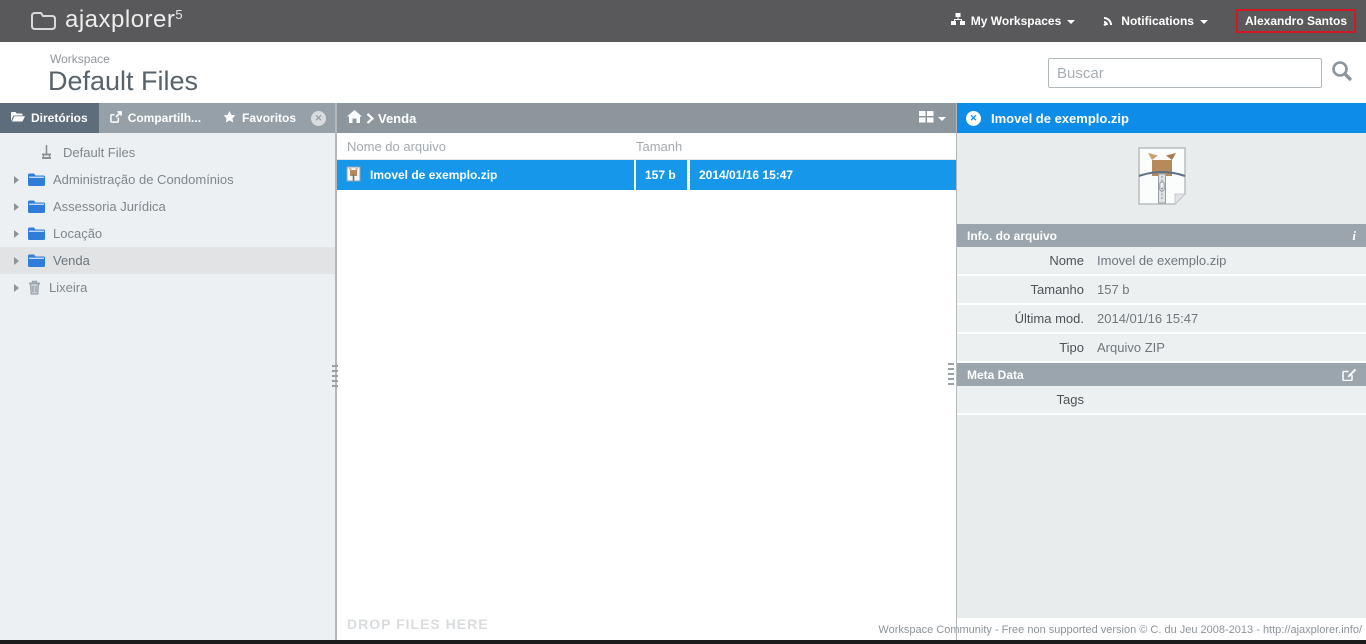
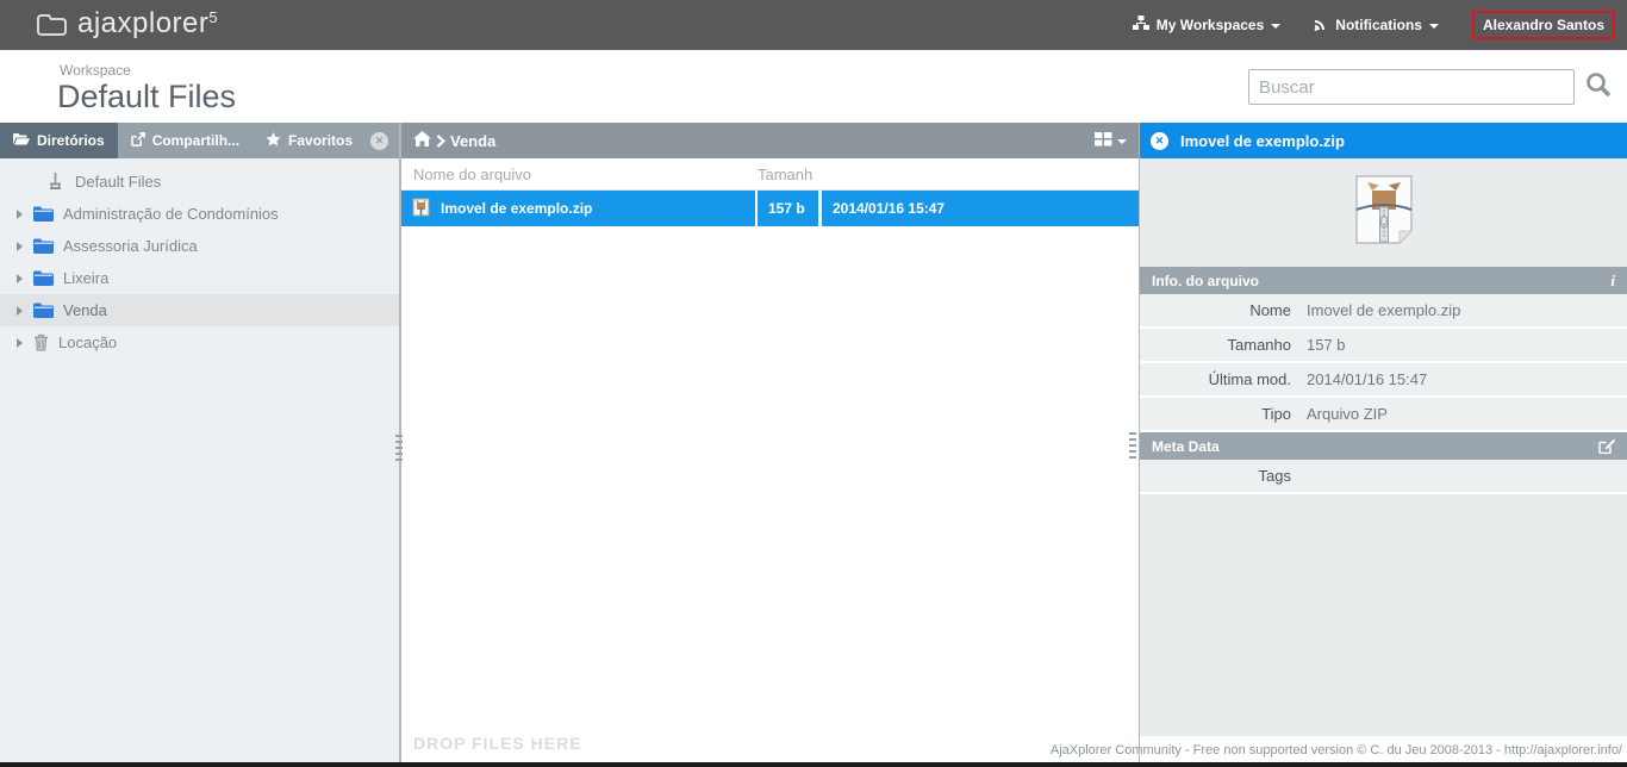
  ajaxplorer
  5
  My Workspaces
  Notifications
  Alexandro Santos
  Workspace
  Default Files
  Buscar
  Diretórios
  Compartilh...
  Favoritos
  ✕
  Default Files
  Administração de Condomínios
  Assessoria Jurídica
- Locação
+ Lixeira
  Venda
- Lixeira
+ Locação
  Venda
  Nome do arquivo
  Tamanh
  Imovel de exemplo.zip
  157 b
  2014/01/16 15:47
  DROP FILES HERE
  ✕
  Imovel de exemplo.zip
  Info. do arquivo
  i
  Nome
  Imovel de exemplo.zip
  Tamanho
  157 b
  Última mod.
  2014/01/16 15:47
  Tipo
  Arquivo ZIP
  Meta Data
  Tags
- Workspace Community - Free non supported version © C. du Jeu 2008-2013 - http://ajaxplorer.info/
+ AjaXplorer Community - Free non supported version © C. du Jeu 2008-2013 - http://ajaxplorer.info/
